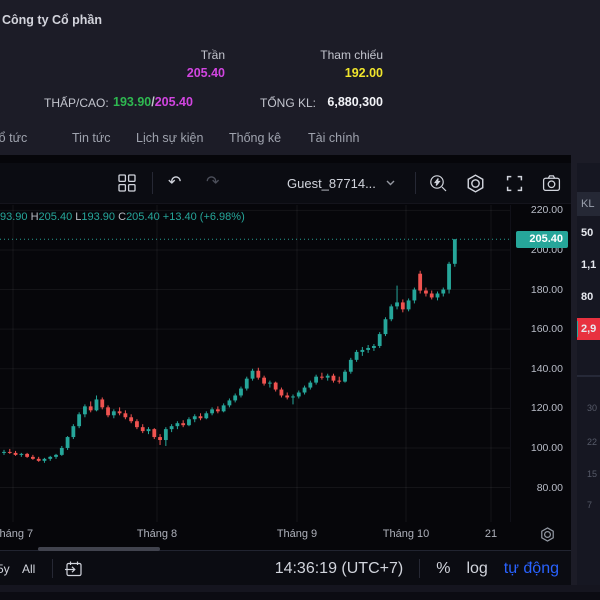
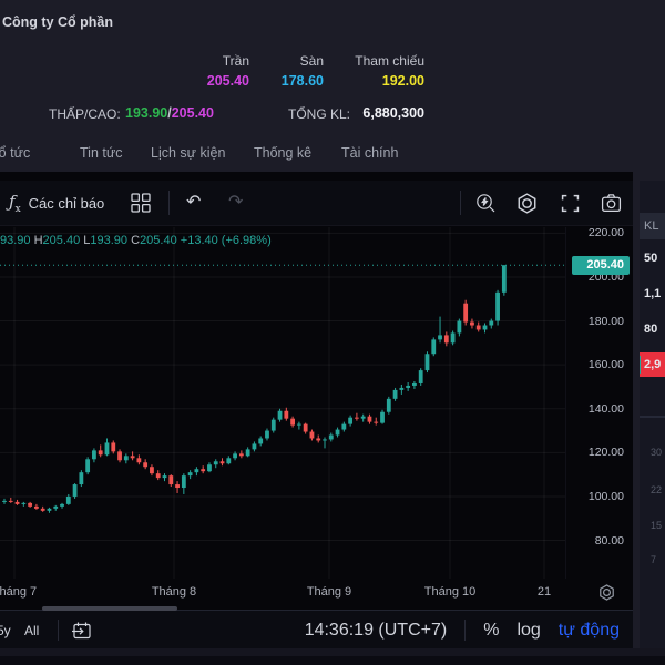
  Công ty Cổ phần
  Trần
  205.40
+ Sàn
+ 178.60
  Tham chiếu
  192.00
  THẤP/CAO:
  193.90/205.40
  TỔNG KL:
  6,880,300
  Tin tức
  Lịch sự kiện
  Thống kê
  Tài chính
+ ƒx
+ Các chỉ báo
  ↶
  ↷
- Guest_87714...
  93.90 H205.40 L193.90 C205.40 +13.40 (+6.98%)
  220.00
  200.00
  180.00
  160.00
  140.00
  120.00
  100.00
  80.00
  205.40
  háng 7
  Tháng 8
  Tháng 9
  Tháng 10
  21
  5y
  All
  14:36:19 (UTC+7)
  %
  log
  tự động
  KL
  50
  1,1
  80
  2,9
  30
  22
  15
  7
